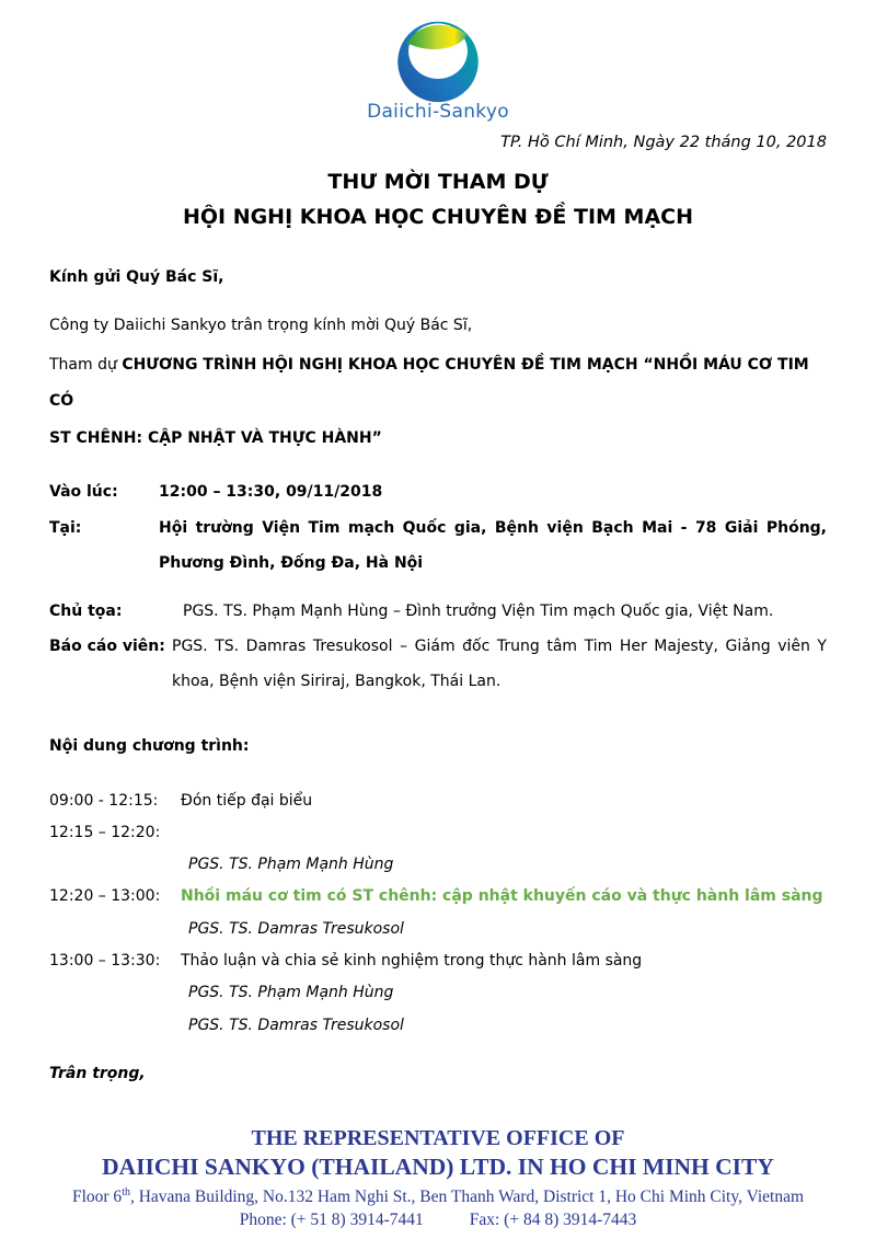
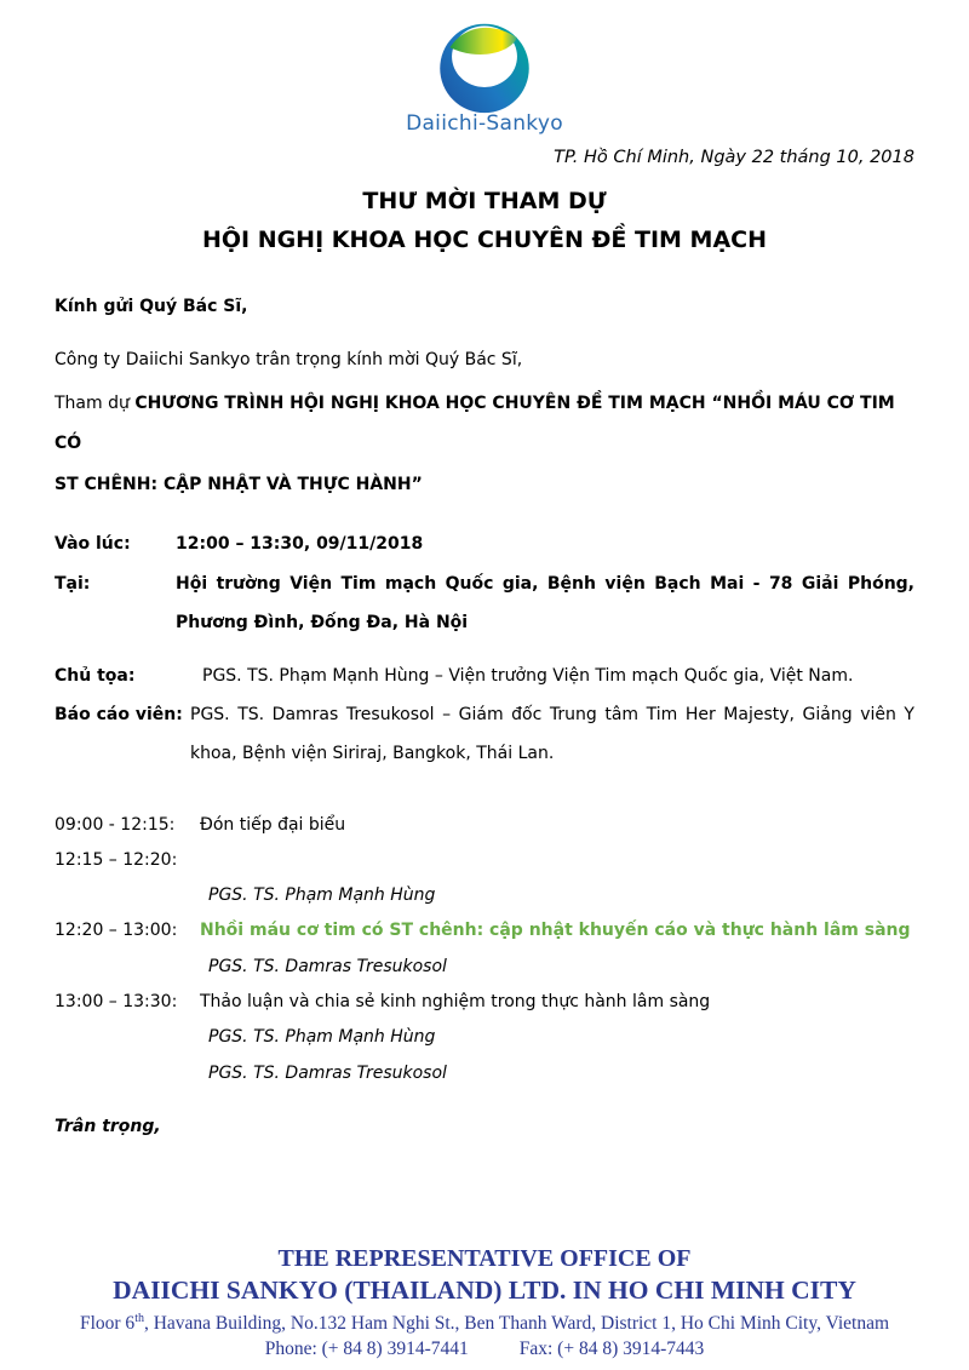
  Daiichi-Sankyo
  TP. Hồ Chí Minh, Ngày 22 tháng 10, 2018
  THƯ MỜI THAM DỰ
  HỘI NGHỊ KHOA HỌC CHUYÊN ĐỀ TIM MẠCH
  Kính gửi Quý Bác Sĩ,
  Công ty Daiichi Sankyo trân trọng kính mời Quý Bác Sĩ,
  Tham dự CHƯƠNG TRÌNH HỘI NGHỊ KHOA HỌC CHUYÊN ĐỀ TIM MẠCH “NHỒI MÁU CƠ TIM CÓ
  ST CHÊNH: CẬP NHẬT VÀ THỰC HÀNH”
  Vào lúc:
  12:00 – 13:30, 09/11/2018
  Tại:
  Hội trường Viện Tim mạch Quốc gia, Bệnh viện Bạch Mai - 78 Giải Phóng, Phương Đình, Đống Đa, Hà Nội
  Chủ tọa:
- PGS. TS. Phạm Mạnh Hùng – Đình trưởng Viện Tim mạch Quốc gia, Việt Nam.
+ PGS. TS. Phạm Mạnh Hùng – Viện trưởng Viện Tim mạch Quốc gia, Việt Nam.
  Báo cáo viên:
  PGS. TS. Damras Tresukosol – Giám đốc Trung tâm Tim Her Majesty, Giảng viên Y khoa, Bệnh viện Siriraj, Bangkok, Thái Lan.
- Nội dung chương trình:
  09:00 - 12:15:
  Đón tiếp đại biểu
  12:15 – 12:20:
  PGS. TS. Phạm Mạnh Hùng
  12:20 – 13:00:
  Nhồi máu cơ tim có ST chênh: cập nhật khuyến cáo và thực hành lâm sàng
  PGS. TS. Damras Tresukosol
  13:00 – 13:30:
  Thảo luận và chia sẻ kinh nghiệm trong thực hành lâm sàng
  PGS. TS. Phạm Mạnh Hùng
  PGS. TS. Damras Tresukosol
  Trân trọng,
  THE REPRESENTATIVE OFFICE OF
  DAIICHI SANKYO (THAILAND) LTD. IN HO CHI MINH CITY
  Floor 6th, Havana Building, No.132 Ham Nghi St., Ben Thanh Ward, District 1, Ho Chi Minh City, Vietnam
- Phone: (+ 51 8) 3914-7441 Fax: (+ 84 8) 3914-7443
+ Phone: (+ 84 8) 3914-7441 Fax: (+ 84 8) 3914-7443
